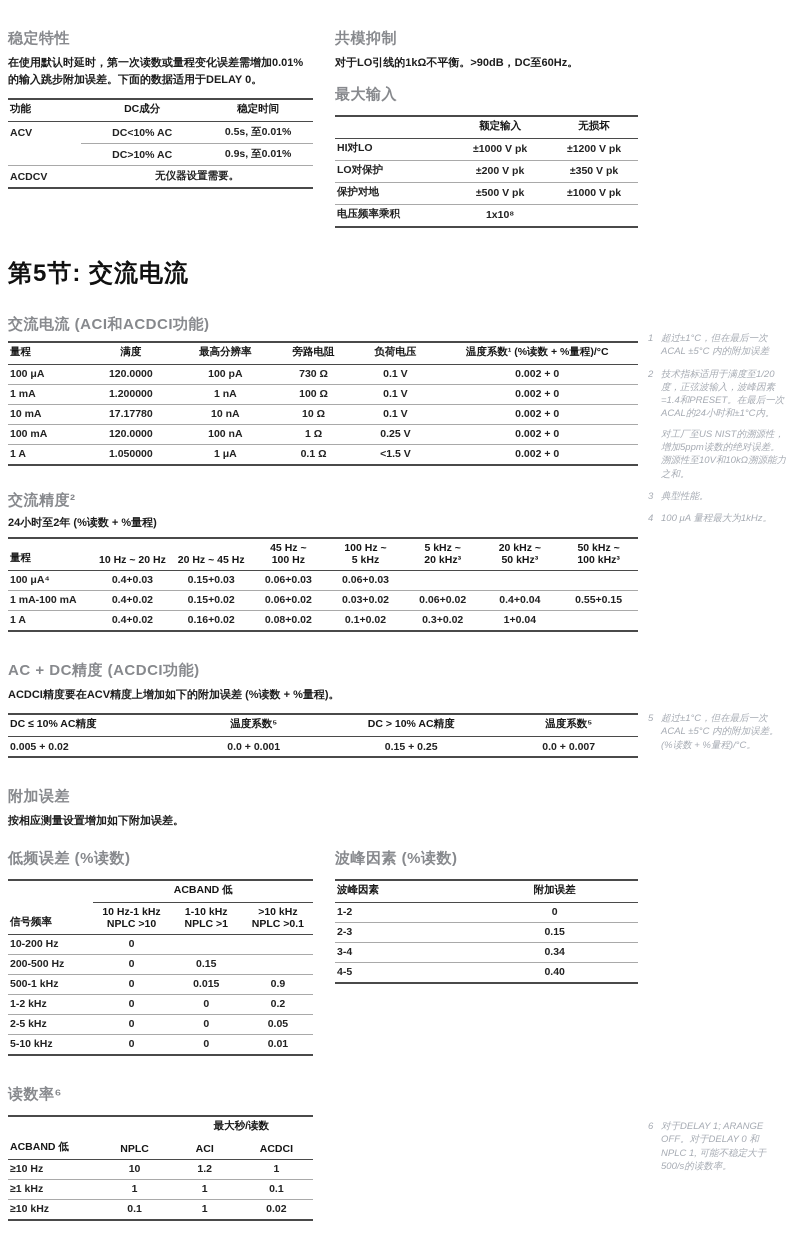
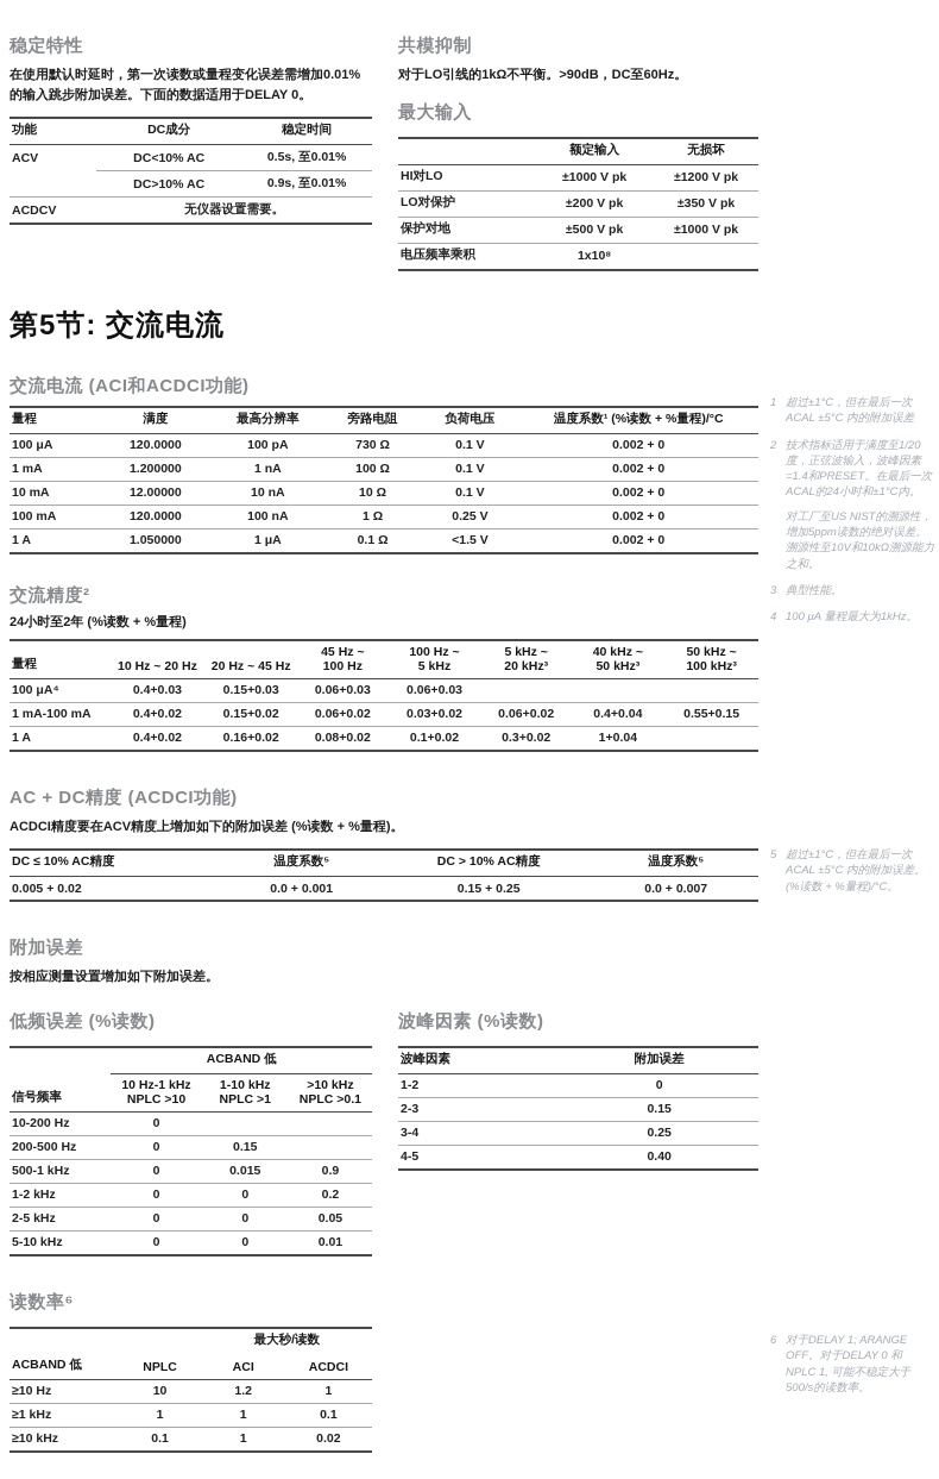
  稳定特性
  在使用默认时延时，第一次读数或量程变化误差需增加0.01%的输入跳步附加误差。下面的数据适用于DELAY 0。
  功能	DC成分	稳定时间
  ACV	DC<10% AC	0.5s, 至0.01%
  	DC>10% AC	0.9s, 至0.01%
  ACDCV	无仪器设置需要。
  共模抑制
  对于LO引线的1kΩ不平衡。>90dB，DC至60Hz。
  最大输入
  	额定输入	无损坏
  HI对LO	±1000 V pk	±1200 V pk
  LO对保护	±200 V pk	±350 V pk
  保护对地	±500 V pk	±1000 V pk
  电压频率乘积	1x10⁸
  第5节: 交流电流
  交流电流 (ACI和ACDCI功能)
  量程	满度	最高分辨率	旁路电阻	负荷电压	温度系数¹ (%读数 + %量程)/°C
  100 μA	120.0000	100 pA	730 Ω	0.1 V	0.002 + 0
  1 mA	1.200000	1 nA	100 Ω	0.1 V	0.002 + 0
- 10 mA	17.17780	10 nA	10 Ω	0.1 V	0.002 + 0
+ 10 mA	12.00000	10 nA	10 Ω	0.1 V	0.002 + 0
  100 mA	120.0000	100 nA	1 Ω	0.25 V	0.002 + 0
  1 A	1.050000	1 μA	0.1 Ω	<1.5 V	0.002 + 0
  交流精度²
  24小时至2年 (%读数 + %量程)
- 量程	10 Hz ~ 20 Hz	20 Hz ~ 45 Hz	45 Hz ~ 100 Hz	100 Hz ~ 5 kHz	5 kHz ~ 20 kHz³	20 kHz ~ 50 kHz³	50 kHz ~ 100 kHz³
+ 量程	10 Hz ~ 20 Hz	20 Hz ~ 45 Hz	45 Hz ~ 100 Hz	100 Hz ~ 5 kHz	5 kHz ~ 20 kHz³	40 kHz ~ 50 kHz³	50 kHz ~ 100 kHz³
  100 μA⁴	0.4+0.03	0.15+0.03	0.06+0.03	0.06+0.03
  1 mA-100 mA	0.4+0.02	0.15+0.02	0.06+0.02	0.03+0.02	0.06+0.02	0.4+0.04	0.55+0.15
  1 A	0.4+0.02	0.16+0.02	0.08+0.02	0.1+0.02	0.3+0.02	1+0.04
  AC + DC精度 (ACDCI功能)
  ACDCI精度要在ACV精度上增加如下的附加误差 (%读数 + %量程)。
  DC ≤ 10% AC精度	温度系数⁵	DC > 10% AC精度	温度系数⁵
  0.005 + 0.02	0.0 + 0.001	0.15 + 0.25	0.0 + 0.007
  附加误差
  按相应测量设置增加如下附加误差。
  低频误差 (%读数)
  	ACBAND 低
  信号频率	10 Hz-1 kHz NPLC >10	1-10 kHz NPLC >1	>10 kHz NPLC >0.1
  10-200 Hz	0
  200-500 Hz	0	0.15
  500-1 kHz	0	0.015	0.9
  1-2 kHz	0	0	0.2
  2-5 kHz	0	0	0.05
  5-10 kHz	0	0	0.01
  波峰因素 (%读数)
  波峰因素	附加误差
  1-2	0
  2-3	0.15
- 3-4	0.34
+ 3-4	0.25
  4-5	0.40
  读数率⁶
  	最大秒/读数
  ACBAND 低	NPLC	ACI	ACDCI
  ≥10 Hz	10	1.2	1
  ≥1 kHz	1	1	0.1
  ≥10 kHz	0.1	1	0.02
  1
  超过±1°C，但在最后一次ACAL ±5°C 内的附加误差
  2
  技术指标适用于满度至1/20度，正弦波输入，波峰因素=1.4和PRESET。在最后一次ACAL的24小时和±1°C内。
  对工厂至US NIST的溯源性，增加5ppm读数的绝对误差。溯源性至10V和10kΩ溯源能力之和。
  3
  典型性能。
  4
  100 μA 量程最大为1kHz。
  5
  超过±1°C，但在最后一次ACAL ±5°C 内的附加误差。(%读数 + %量程)/°C。
  6
  对于DELAY 1; ARANGE OFF。对于DELAY 0 和 NPLC 1, 可能不稳定大于500/s的读数率。
